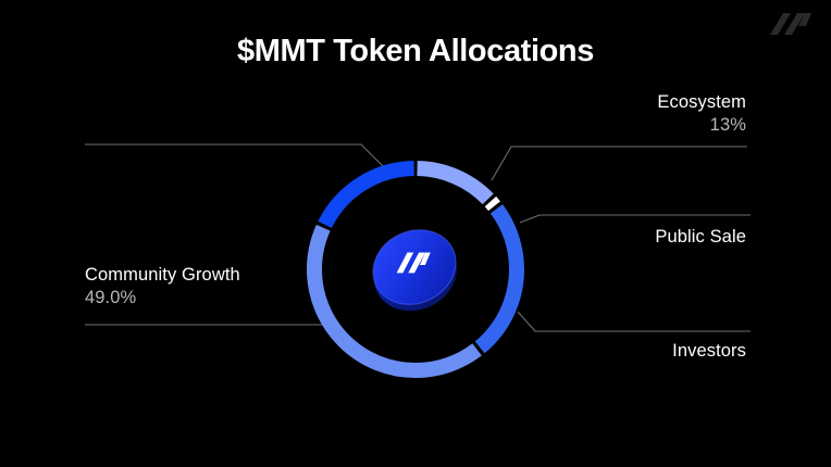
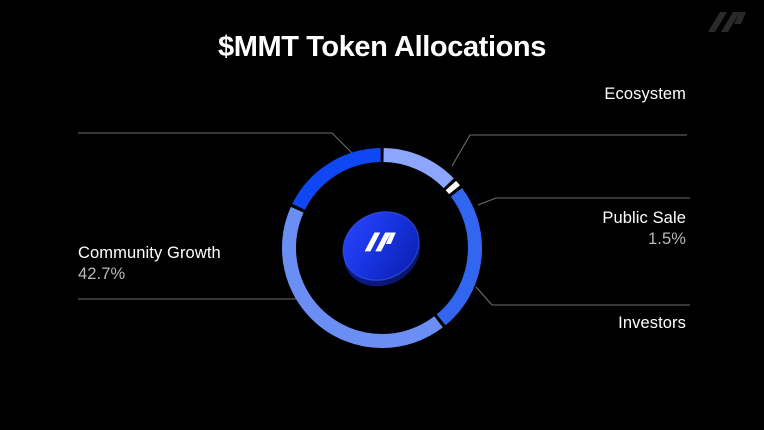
  $MMT Token Allocations
  Community Growth
- 49.0%
+ 42.7%
  Ecosystem
- 13%
  Public Sale
+ 1.5%
  Investors
